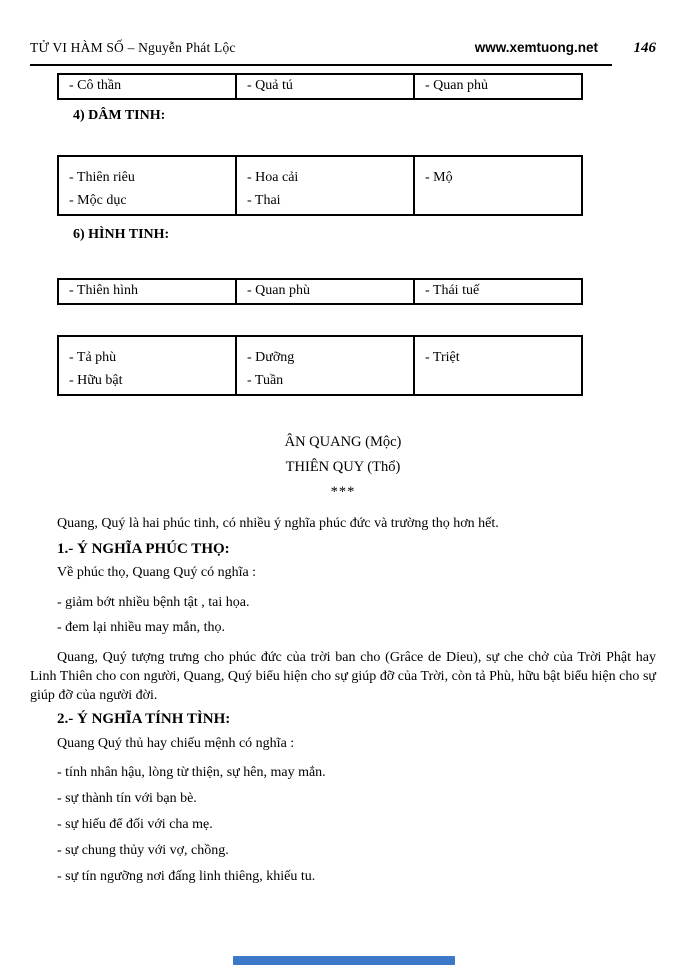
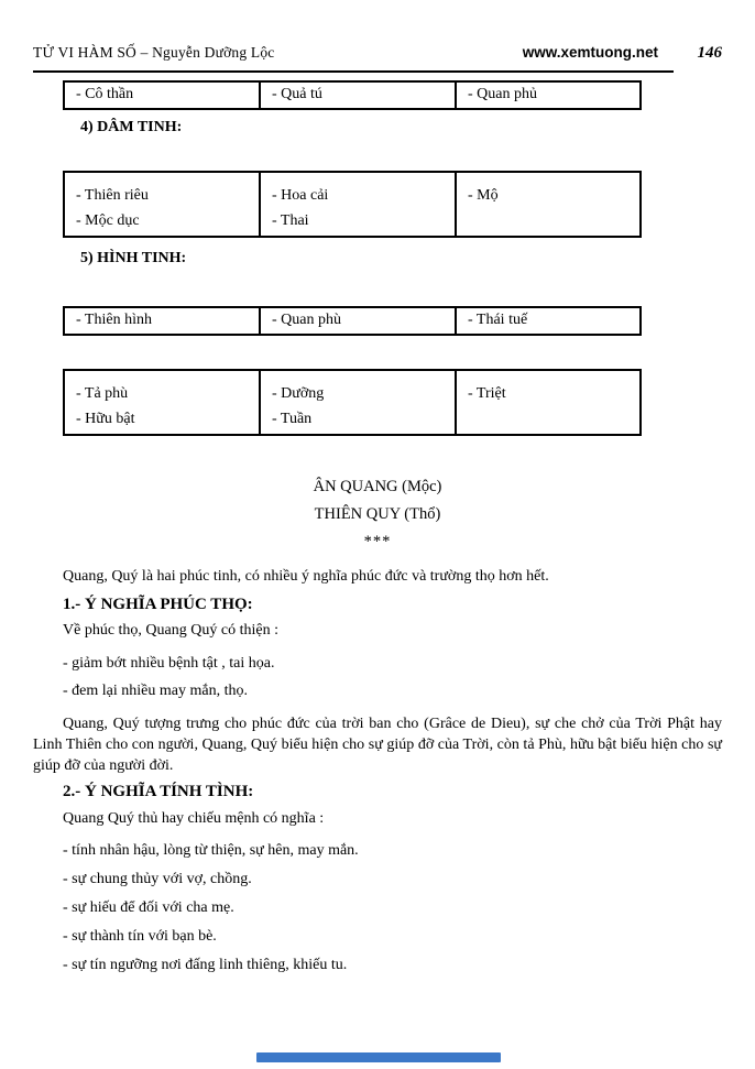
- TỬ VI HÀM SỐ – Nguyễn Phát Lộc
+ TỬ VI HÀM SỐ – Nguyễn Dưỡng Lộc
  www.xemtuong.net
  146
  - Cô thần	- Quả tú	- Quan phủ
  4) DÂM TINH:
  - Thiên riêu - Mộc dục	- Hoa cải - Thai	- Mộ
- 6) HÌNH TINH:
+ 5) HÌNH TINH:
  - Thiên hình	- Quan phù	- Thái tuế
  - Tả phù - Hữu bật	- Dưỡng - Tuần	- Triệt
  ÂN QUANG (Mộc)
  THIÊN QUY (Thổ)
  ***
  Quang, Quý là hai phúc tinh, có nhiều ý nghĩa phúc đức và trường thọ hơn hết.
  1.- Ý NGHĨA PHÚC THỌ:
- Về phúc thọ, Quang Quý có nghĩa :
+ Về phúc thọ, Quang Quý có thiện :
  - giảm bớt nhiều bệnh tật , tai họa.
  - đem lại nhiều may mắn, thọ.
  Quang, Quý tượng trưng cho phúc đức của trời ban cho (Grâce de Dieu), sự che chở của Trời Phật hay Linh Thiên cho con người, Quang, Quý biểu hiện cho sự giúp đỡ của Trời, còn tả Phù, hữu bật biểu hiện cho sự giúp đỡ của người đời.
  2.- Ý NGHĨA TÍNH TÌNH:
  Quang Quý thủ hay chiếu mệnh có nghĩa :
  - tính nhân hậu, lòng từ thiện, sự hên, may mắn.
- - sự thành tín với bạn bè.
+ - sự chung thủy với vợ, chồng.
  - sự hiếu để đối với cha mẹ.
- - sự chung thủy với vợ, chồng.
+ - sự thành tín với bạn bè.
  - sự tín ngưỡng nơi đấng linh thiêng, khiếu tu.
